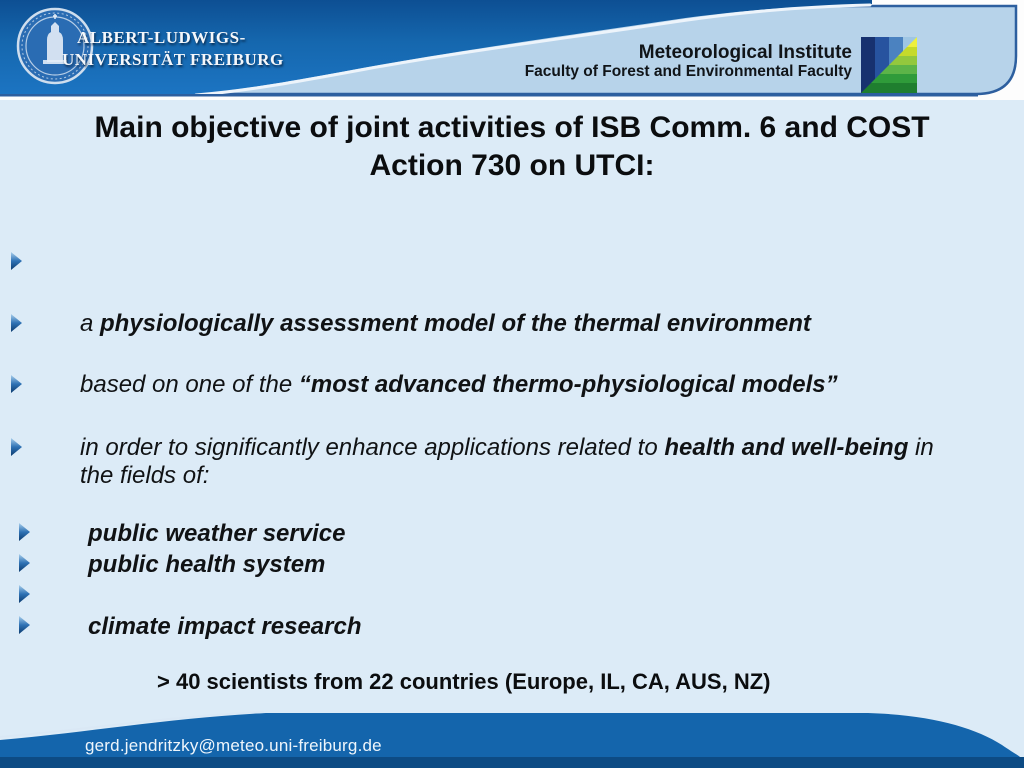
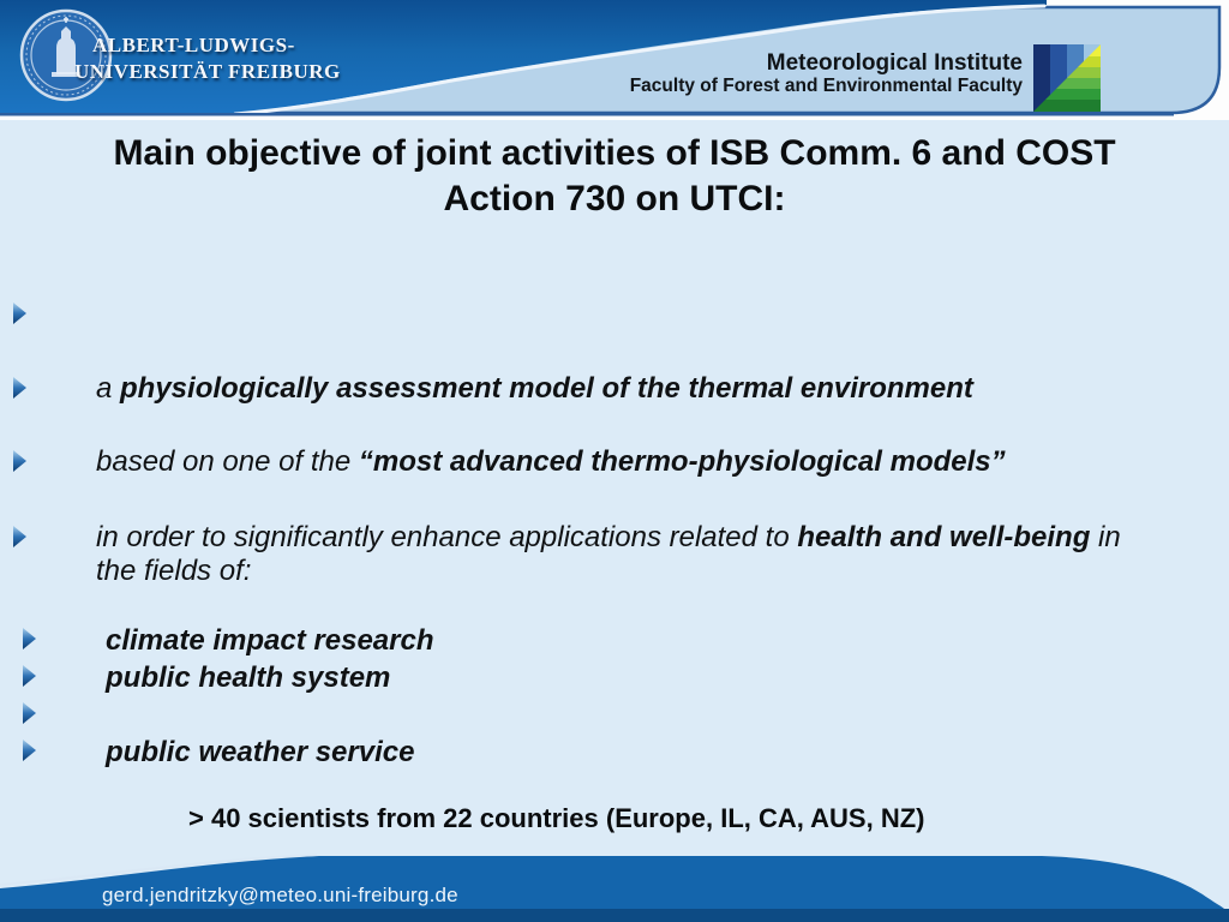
  ALBERT-LUDWIGS-
  UNIVERSITÄT FREIBURG
  Meteorological Institute
  Faculty of Forest and Environmental Faculty
  Main objective of joint activities of ISB Comm. 6 and COST
  Action 730 on UTCI:
  a physiologically assessment model of the thermal environment
  based on one of the “most advanced thermo-physiological models”
  in order to significantly enhance applications related to health and well-being in
  the fields of:
- public weather service
+ climate impact research
  public health system
- climate impact research
+ public weather service
  > 40 scientists from 22 countries (Europe, IL, CA, AUS, NZ)
  gerd.jendritzky@meteo.uni-freiburg.de
